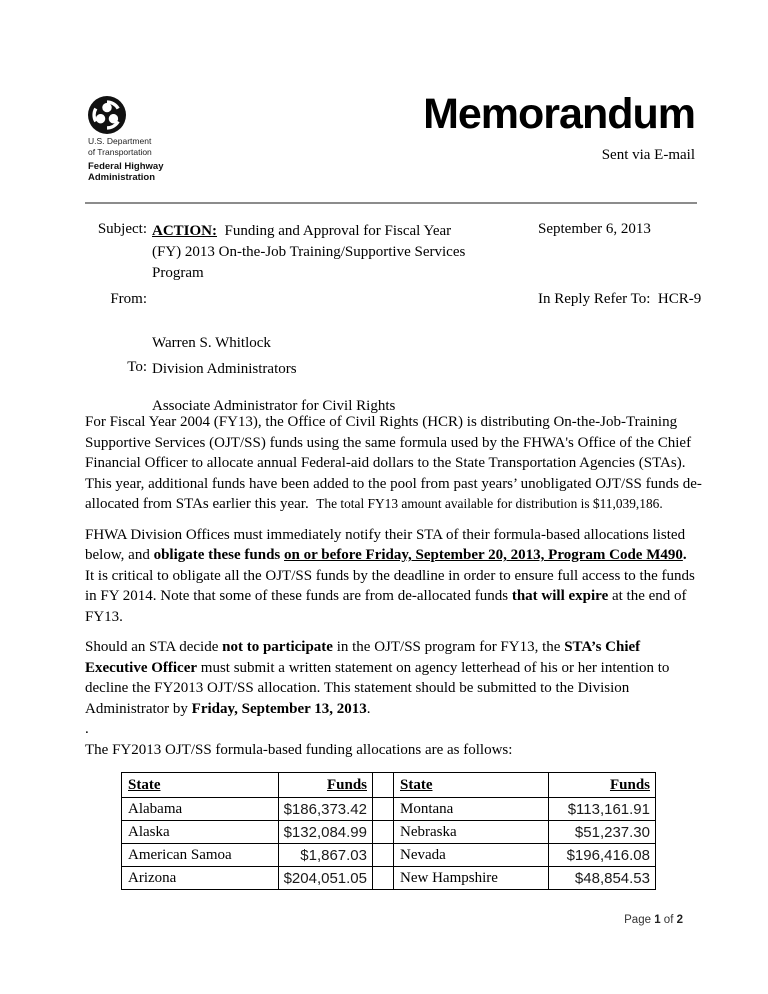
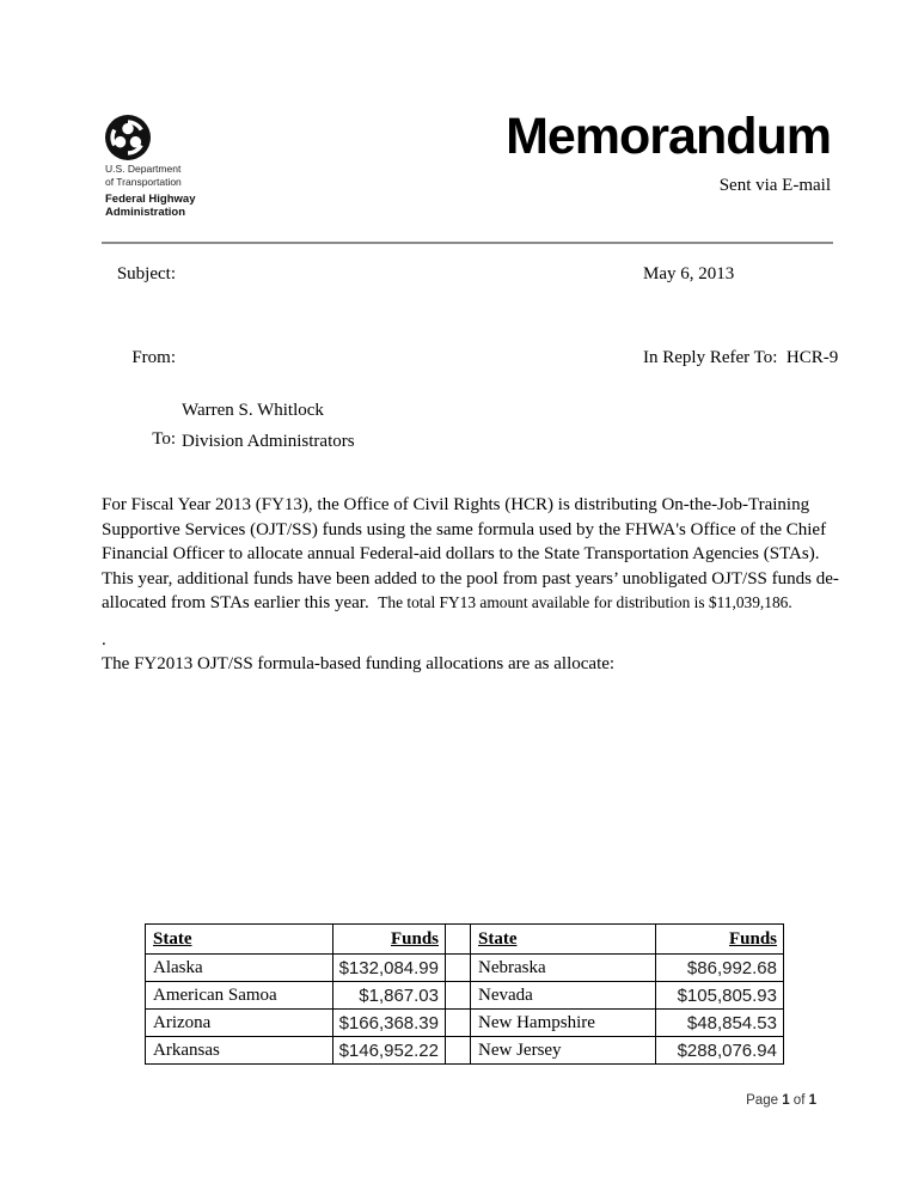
  U.S. Department
  of Transportation
  Federal Highway
  Administration
  Memorandum
  Sent via E-mail
  Subject:
- ACTION: Funding and Approval for Fiscal Year (FY) 2013 On-the-Job Training/Supportive Services Program
- September 6, 2013
+ May 6, 2013
  From:
  Warren S. Whitlock
- Associate Administrator for Civil Rights
  In Reply Refer To: HCR-9
  To:
  Division Administrators
- For Fiscal Year 2004 (FY13), the Office of Civil Rights (HCR) is distributing On-the-Job-Training Supportive Services (OJT/SS) funds using the same formula used by the FHWA's Office of the Chief Financial Officer to allocate annual Federal-aid dollars to the State Transportation Agencies (STAs). This year, additional funds have been added to the pool from past years’ unobligated OJT/SS funds de-allocated from STAs earlier this year. The total FY13 amount available for distribution is $11,039,186.
+ For Fiscal Year 2013 (FY13), the Office of Civil Rights (HCR) is distributing On-the-Job-Training Supportive Services (OJT/SS) funds using the same formula used by the FHWA's Office of the Chief Financial Officer to allocate annual Federal-aid dollars to the State Transportation Agencies (STAs). This year, additional funds have been added to the pool from past years’ unobligated OJT/SS funds de-allocated from STAs earlier this year. The total FY13 amount available for distribution is $11,039,186.
- FHWA Division Offices must immediately notify their STA of their formula-based allocations listed below, and obligate these funds on or before Friday, September 20, 2013, Program Code M490. It is critical to obligate all the OJT/SS funds by the deadline in order to ensure full access to the funds in FY 2014. Note that some of these funds are from de-allocated funds that will expire at the end of FY13.
- Should an STA decide not to participate in the OJT/SS program for FY13, the STA’s Chief Executive Officer must submit a written statement on agency letterhead of his or her intention to decline the FY2013 OJT/SS allocation. This statement should be submitted to the Division Administrator by Friday, September 13, 2013.
  .
- The FY2013 OJT/SS formula-based funding allocations are as follows:
+ The FY2013 OJT/SS formula-based funding allocations are as allocate:
  State	Funds		State	Funds
- Alabama	$186,373.42		Montana	$113,161.91
- Alaska	$132,084.99		Nebraska	$51,237.30
+ Alaska	$132,084.99		Nebraska	$86,992.68
- American Samoa	$1,867.03		Nevada	$196,416.08
+ American Samoa	$1,867.03		Nevada	$105,805.93
- Arizona	$204,051.05		New Hampshire	$48,854.53
+ Arizona	$166,368.39		New Hampshire	$48,854.53
+ Arkansas	$146,952.22		New Jersey	$288,076.94
- Page 1 of 2
+ Page 1 of 1
